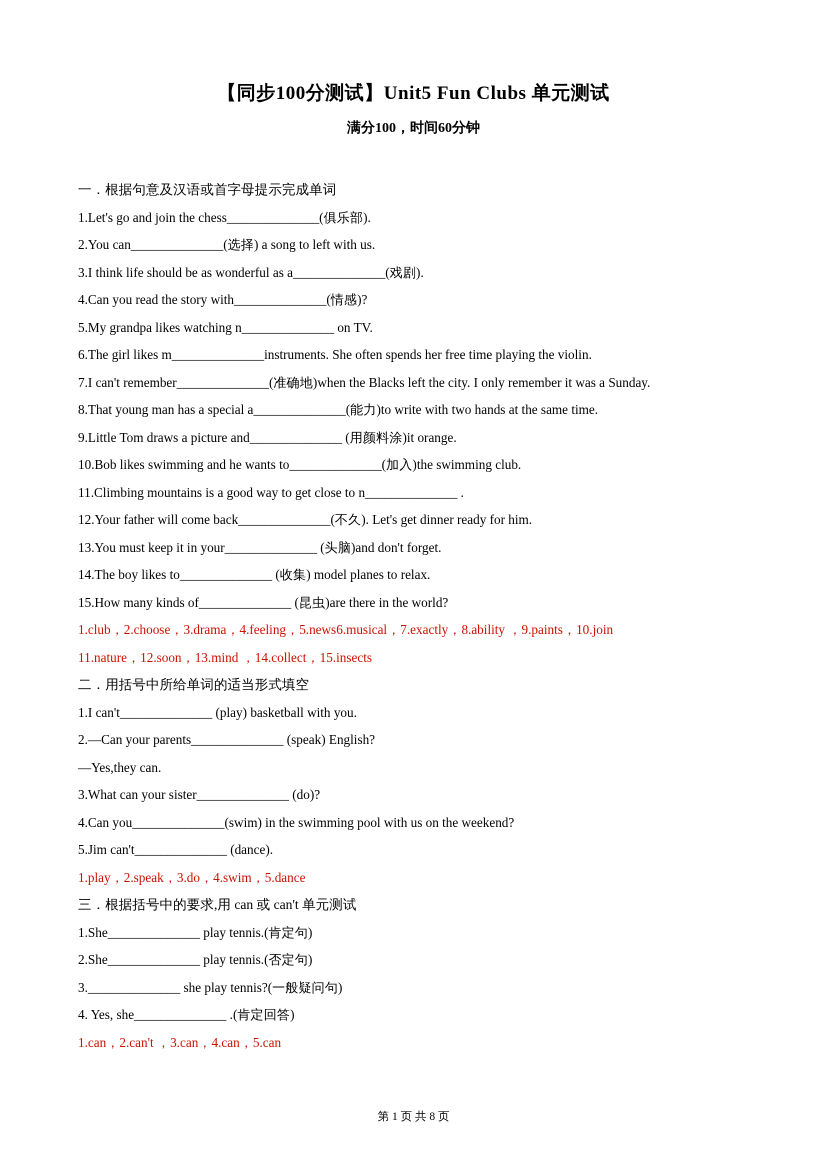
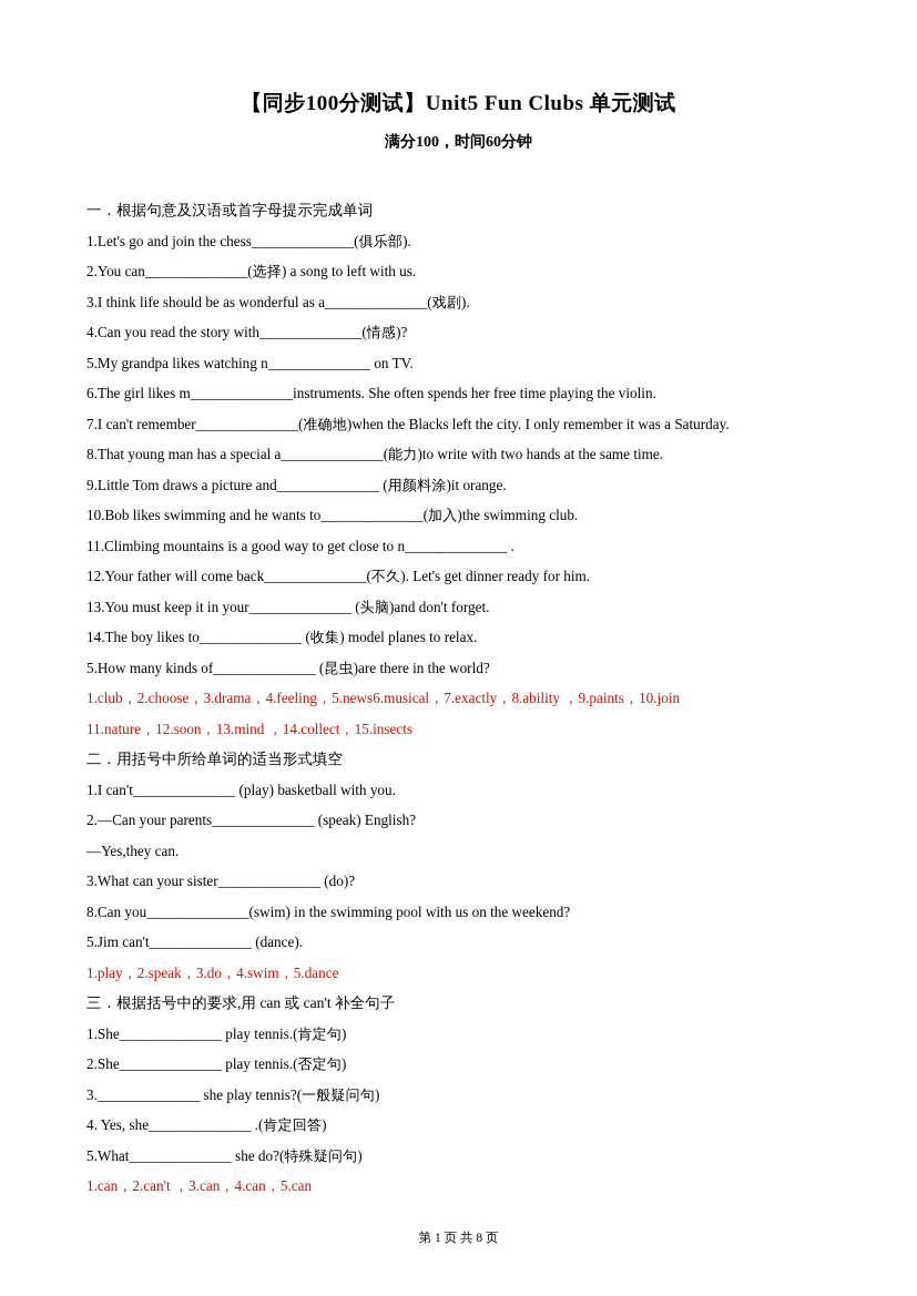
  【同步100分测试】Unit5 Fun Clubs 单元测试
  满分100，时间60分钟
  一．根据句意及汉语或首字母提示完成单词
  1.Let's go and join the chess______________(俱乐部).
  2.You can______________(选择) a song to left with us.
  3.I think life should be as wonderful as a______________(戏剧).
  4.Can you read the story with______________(情感)?
  5.My grandpa likes watching n______________ on TV.
  6.The girl likes m______________instruments. She often spends her free time playing the violin.
- 7.I can't remember______________(准确地)when the Blacks left the city. I only remember it was a Sunday.
+ 7.I can't remember______________(准确地)when the Blacks left the city. I only remember it was a Saturday.
  8.That young man has a special a______________(能力)to write with two hands at the same time.
  9.Little Tom draws a picture and______________ (用颜料涂)it orange.
  10.Bob likes swimming and he wants to______________(加入)the swimming club.
  11.Climbing mountains is a good way to get close to n______________ .
  12.Your father will come back______________(不久). Let's get dinner ready for him.
  13.You must keep it in your______________ (头脑)and don't forget.
  14.The boy likes to______________ (收集) model planes to relax.
- 15.How many kinds of______________ (昆虫)are there in the world?
+ 5.How many kinds of______________ (昆虫)are there in the world?
  1.club，2.choose，3.drama，4.feeling，5.news6.musical，7.exactly，8.ability ，9.paints，10.join
  11.nature，12.soon，13.mind ，14.collect，15.insects
  二．用括号中所给单词的适当形式填空
  1.I can't______________ (play) basketball with you.
  2.—Can your parents______________ (speak) English?
  —Yes,they can.
  3.What can your sister______________ (do)?
- 4.Can you______________(swim) in the swimming pool with us on the weekend?
+ 8.Can you______________(swim) in the swimming pool with us on the weekend?
  5.Jim can't______________ (dance).
  1.play，2.speak，3.do，4.swim，5.dance
- 三．根据括号中的要求,用 can 或 can't 单元测试
+ 三．根据括号中的要求,用 can 或 can't 补全句子
  1.She______________ play tennis.(肯定句)
  2.She______________ play tennis.(否定句)
  3.______________ she play tennis?(一般疑问句)
  4. Yes, she______________ .(肯定回答)
+ 5.What______________ she do?(特殊疑问句)
  1.can，2.can't ，3.can，4.can，5.can
  第 1 页 共 8 页
